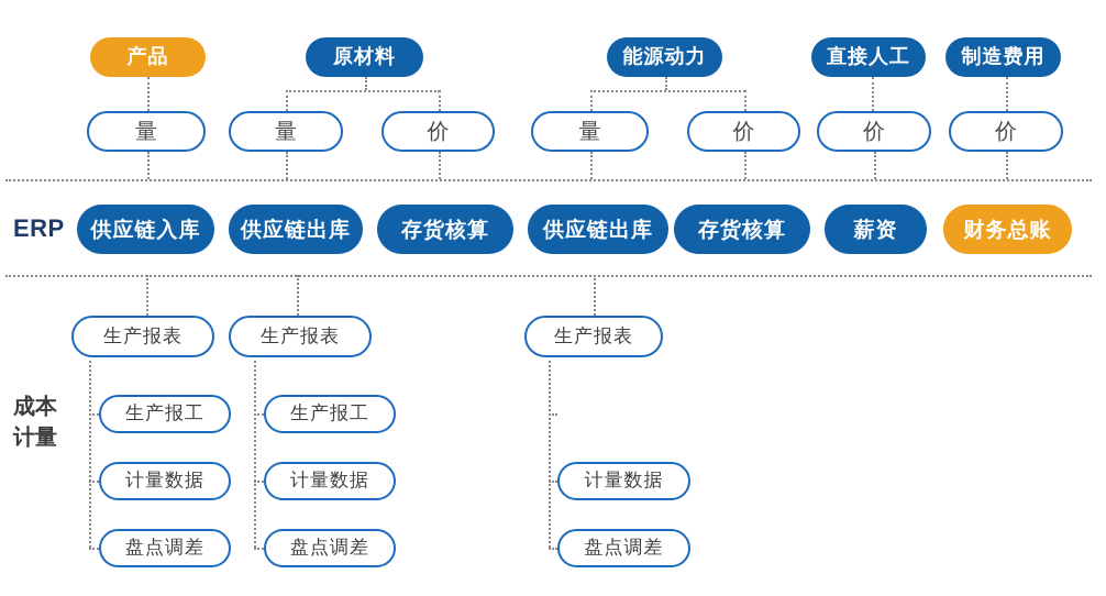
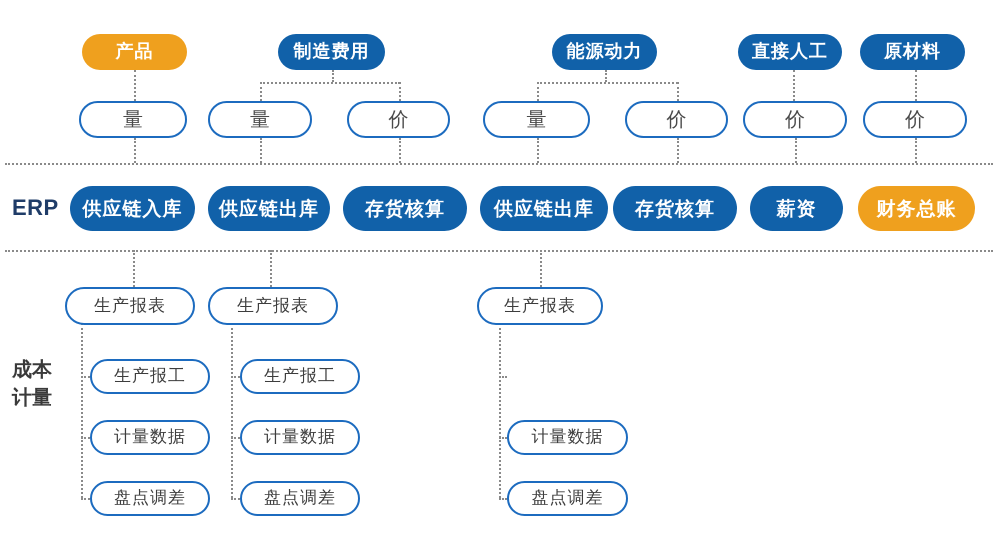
  产品
- 原材料
+ 制造费用
  能源动力
  直接人工
- 制造费用
+ 原材料
  量
  量
  价
  量
  价
  价
  价
  ERP
  供应链入库
  供应链出库
  存货核算
  供应链出库
  存货核算
  薪资
  财务总账
  成本
  计量
  生产报表
  生产报表
  生产报表
  生产报工
  计量数据
  盘点调差
  生产报工
  计量数据
  盘点调差
  计量数据
  盘点调差
